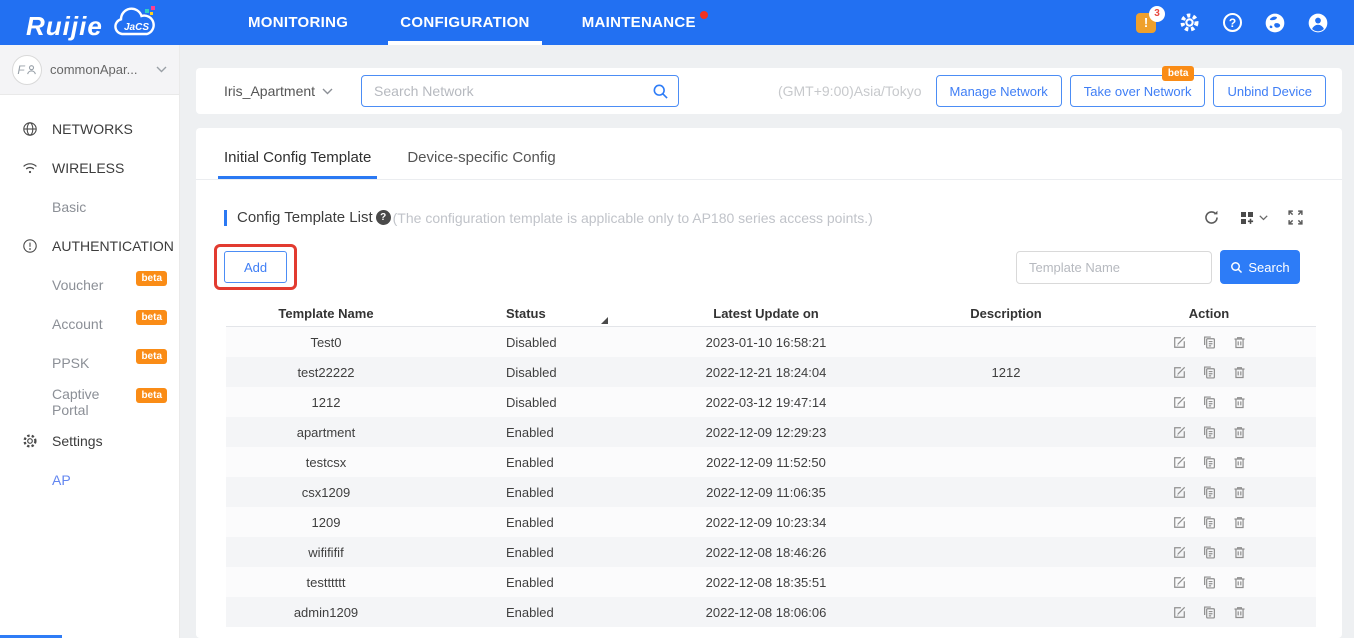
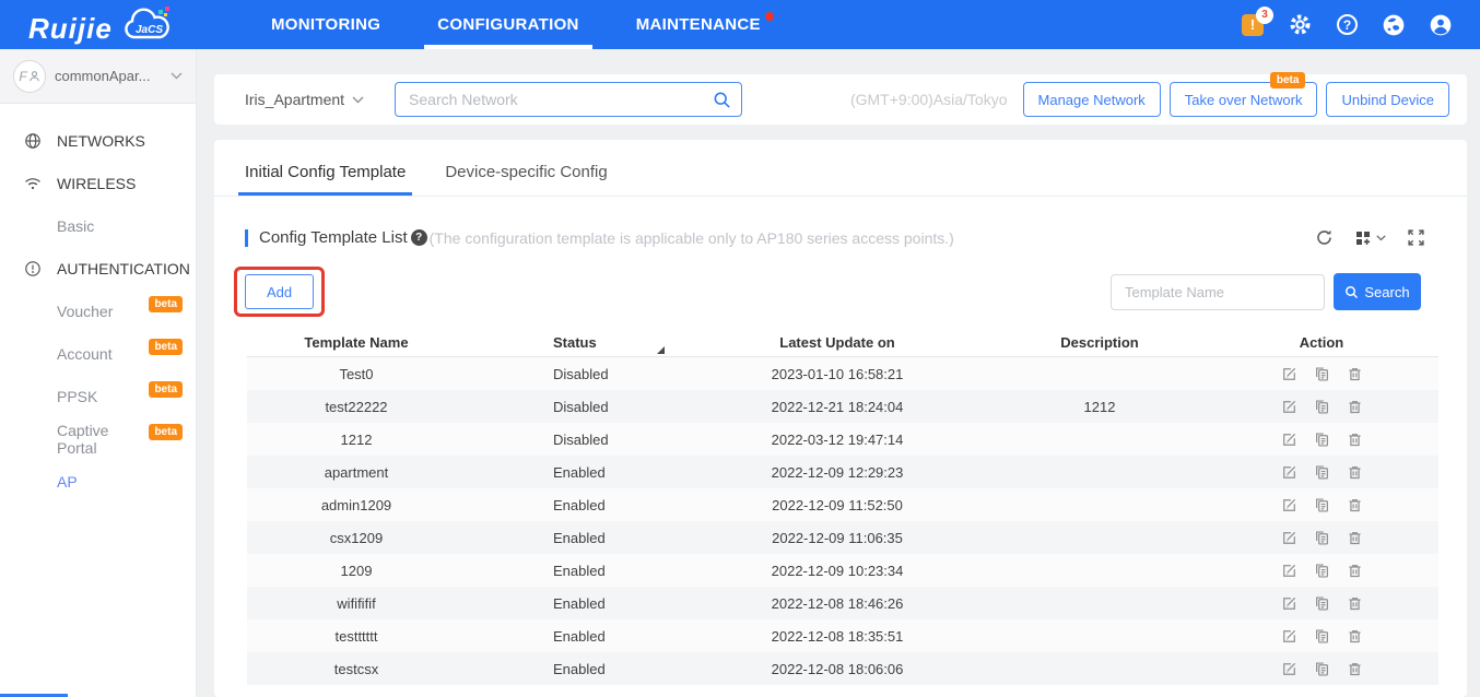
  Ruijie
  JaCS
  MONITORING
  CONFIGURATION
  MAINTENANCE
  !
  3
  ?
  F
  commonApar...
  NETWORKS
  WIRELESS
  Basic
  AUTHENTICATION
  Voucher
  beta
  Account
  beta
  PPSK
  beta
  Captive Portal
  beta
- Settings
  AP
  Iris_Apartment
  Search Network
  (GMT+9:00)Asia/Tokyo
  Manage Network
  Take over Network
  beta
  Unbind Device
  Initial Config Template
  Device-specific Config
  Config Template List
  ?
  (The configuration template is applicable only to AP180 series access points.)
  Add
  Template Name
  Search
  Template Name
  Status
  Latest Update on
  Description
  Action
  Test0
  Disabled
  2023-01-10 16:58:21
  test22222
  Disabled
  2022-12-21 18:24:04
  1212
  1212
  Disabled
  2022-03-12 19:47:14
  apartment
  Enabled
  2022-12-09 12:29:23
- testcsx
+ admin1209
  Enabled
  2022-12-09 11:52:50
  csx1209
  Enabled
  2022-12-09 11:06:35
  1209
  Enabled
  2022-12-09 10:23:34
  wifififif
  Enabled
  2022-12-08 18:46:26
  testttttt
  Enabled
  2022-12-08 18:35:51
- admin1209
+ testcsx
  Enabled
  2022-12-08 18:06:06
